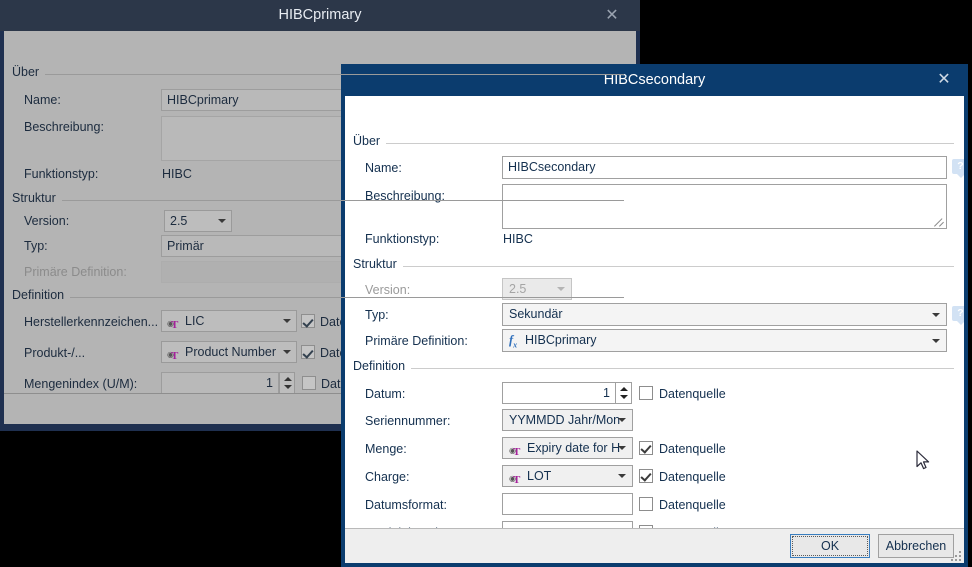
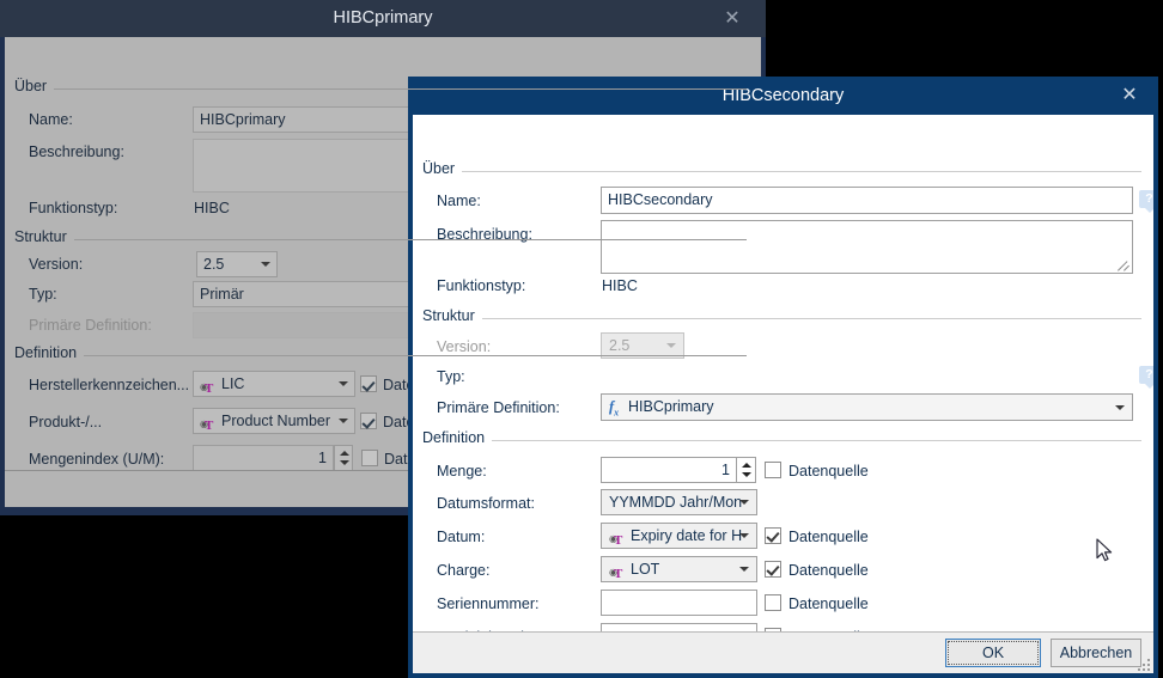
  HIBCprimary
  ✕
  Über
  Name:
  HIBCprimary
  Beschreibung:
  Funktionstyp:
  HIBC
  Struktur
  Version:
  2.5
  Typ:
  Primär
  Primäre Definition:
  Definition
  Herstellerkennzeichen...
  ◉
  T
  LIC
  Dat
  Produkt-/...
  ◉
  T
  Product Number
  Dat
  Mengenindex (U/M):
  1
  Dat
  HIBCsecondary
  ✕
  Über
  Name:
  HIBCsecondary
  ?
  Beschreibung:
  Funktionstyp:
  HIBC
  Struktur
  Version:
  2.5
  Typ:
- Sekundär
  ?
  Primäre Definition:
  fxHIBCprimary
  Definition
- Datum:
+ Menge:
  1
  Datenquelle
- Seriennummer:
+ Datumsformat:
  YYMMDD Jahr/Mon
- Menge:
+ Datum:
  ◉
  T
  Expiry date for H
  Datenquelle
  Charge:
  ◉
  T
  LOT
  Datenquelle
- Datumsformat:
+ Seriennummer:
  Datenquelle
  OK
  Abbrechen
